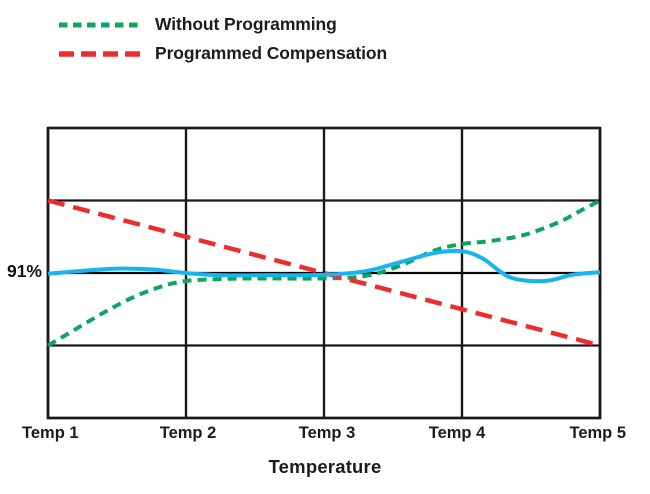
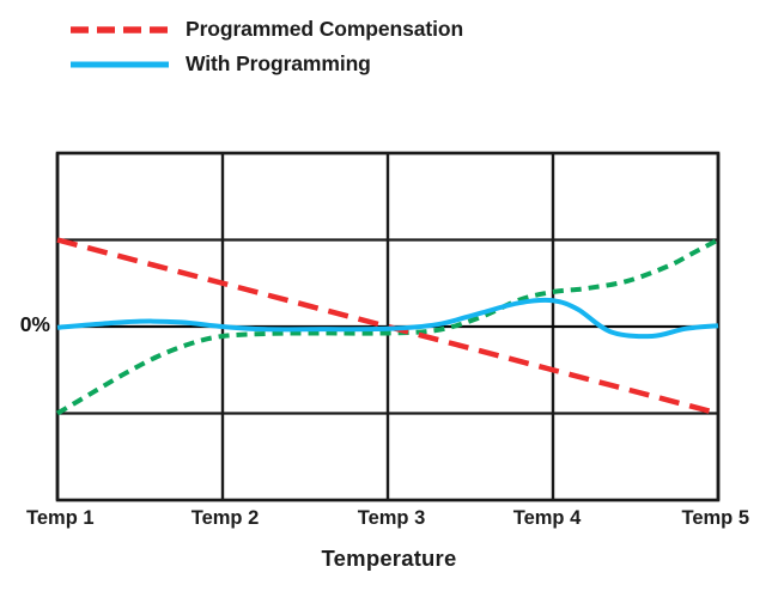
- Without Programming
  Programmed Compensation
+ With Programming
- 91%
+ 0%
  Temp 1
  Temp 2
  Temp 3
  Temp 4
  Temp 5
  Temperature
